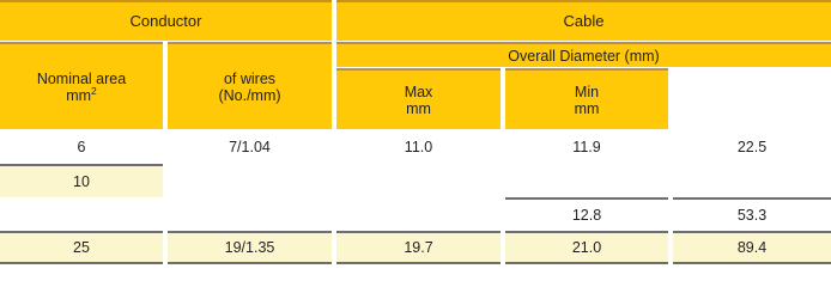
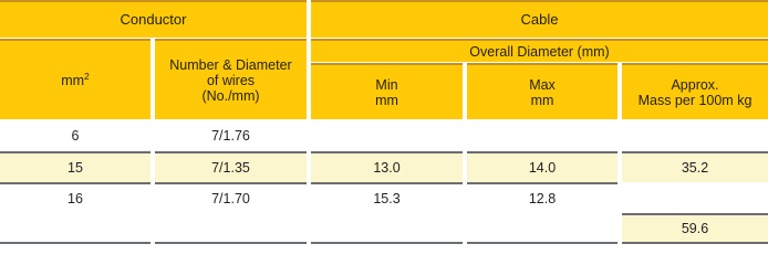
  Conductor
  Cable
- Nominal area
  mm2
+ Number & Diameter
  of wires
  (No./mm)
  Overall Diameter (mm)
- Max
+ Min
  mm
- Min
+ Max
  mm
+ Approx.
+ Mass per 100m kg
  6
- 7/1.04
+ 7/1.76
- 11.0
- 11.9
- 22.5
- 10
+ 15
+ 7/1.35
+ 13.0
+ 14.0
+ 35.2
+ 16
+ 7/1.70
+ 15.3
  12.8
- 53.3
- 25
- 19/1.35
- 19.7
- 21.0
- 89.4
+ 59.6
